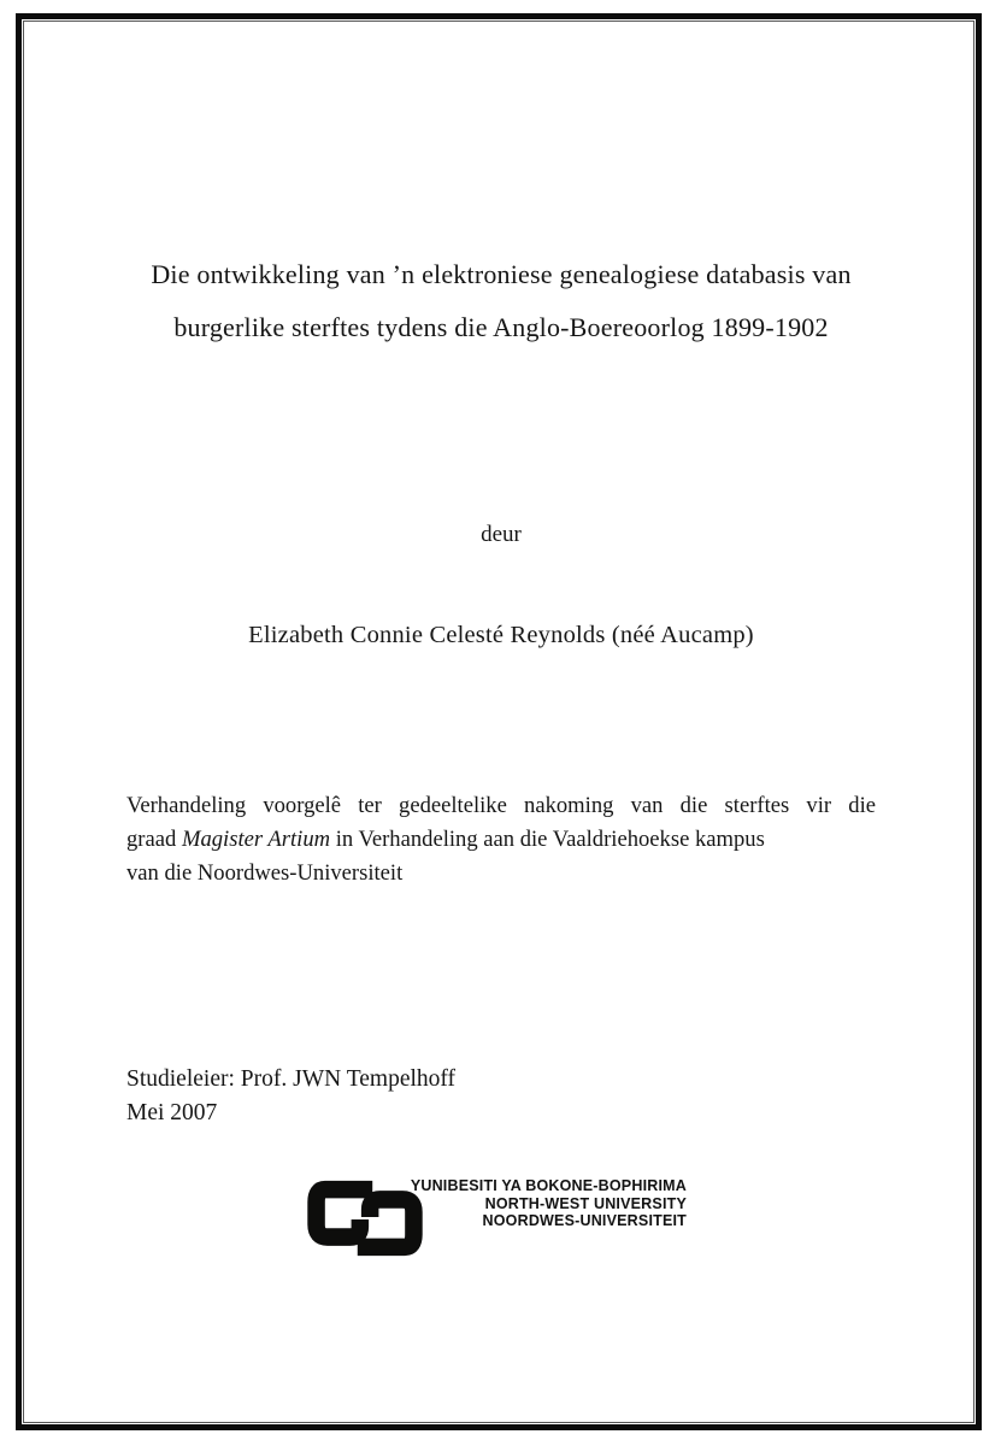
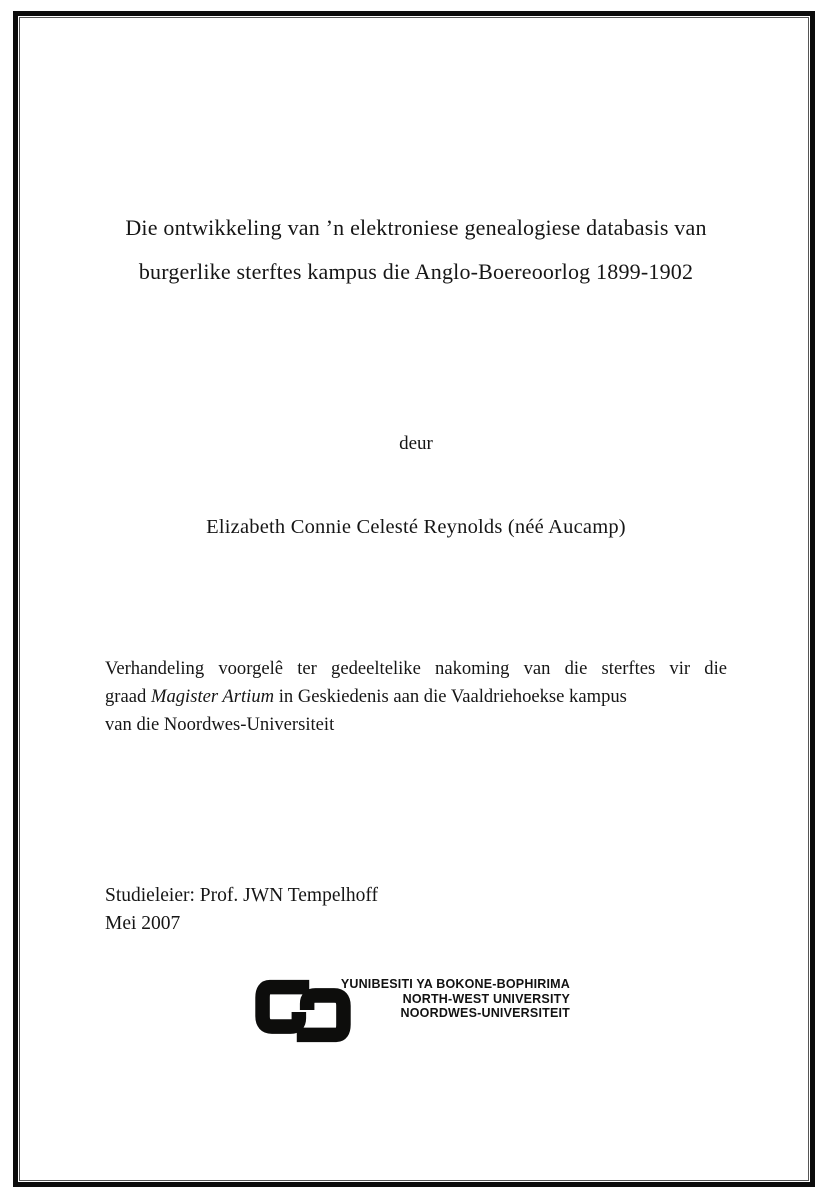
  Die ontwikkeling van ’n elektroniese genealogiese databasis van
- burgerlike sterftes tydens die Anglo-Boereoorlog 1899-1902
+ burgerlike sterftes kampus die Anglo-Boereoorlog 1899-1902
  deur
  Elizabeth Connie Celesté Reynolds (néé Aucamp)
  Verhandeling voorgelê ter gedeeltelike nakoming van die sterftes vir die
- graad Magister Artium in Verhandeling aan die Vaaldriehoekse kampus
+ graad Magister Artium in Geskiedenis aan die Vaaldriehoekse kampus
  van die Noordwes-Universiteit
  Studieleier: Prof. JWN Tempelhoff
  Mei 2007
  YUNIBESITI YA BOKONE-BOPHIRIMA
  NORTH-WEST UNIVERSITY
  NOORDWES-UNIVERSITEIT
